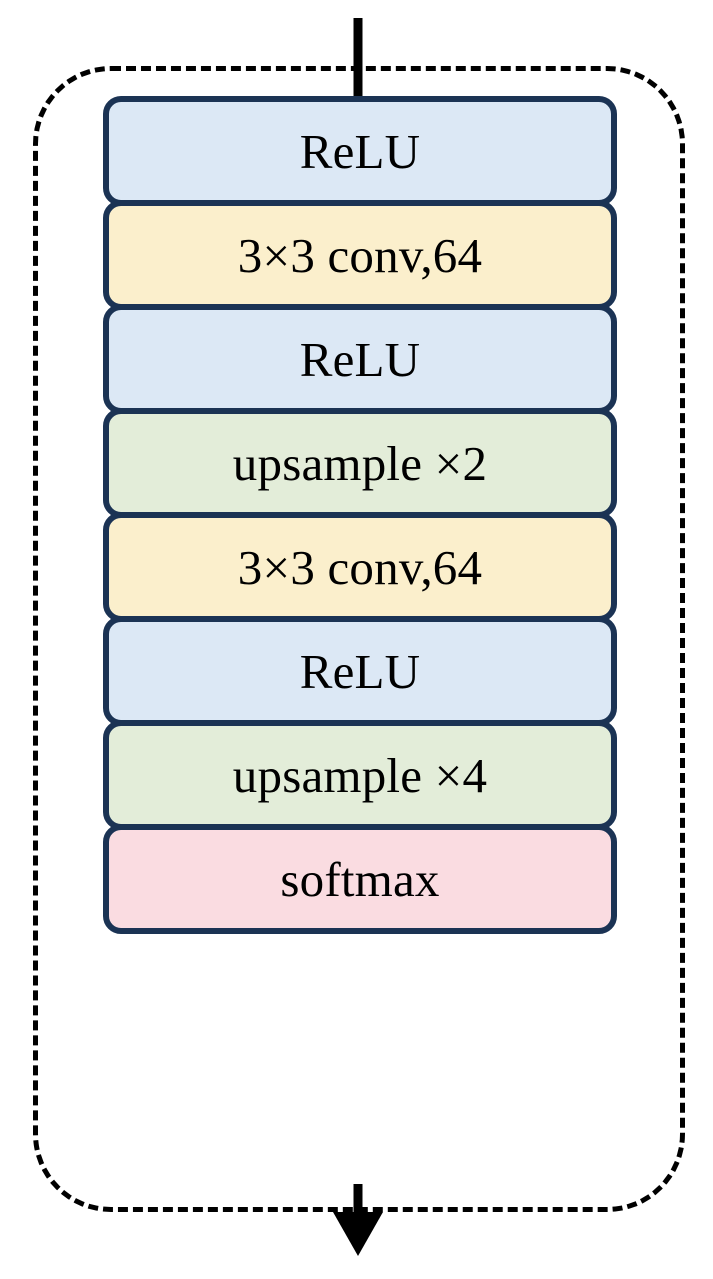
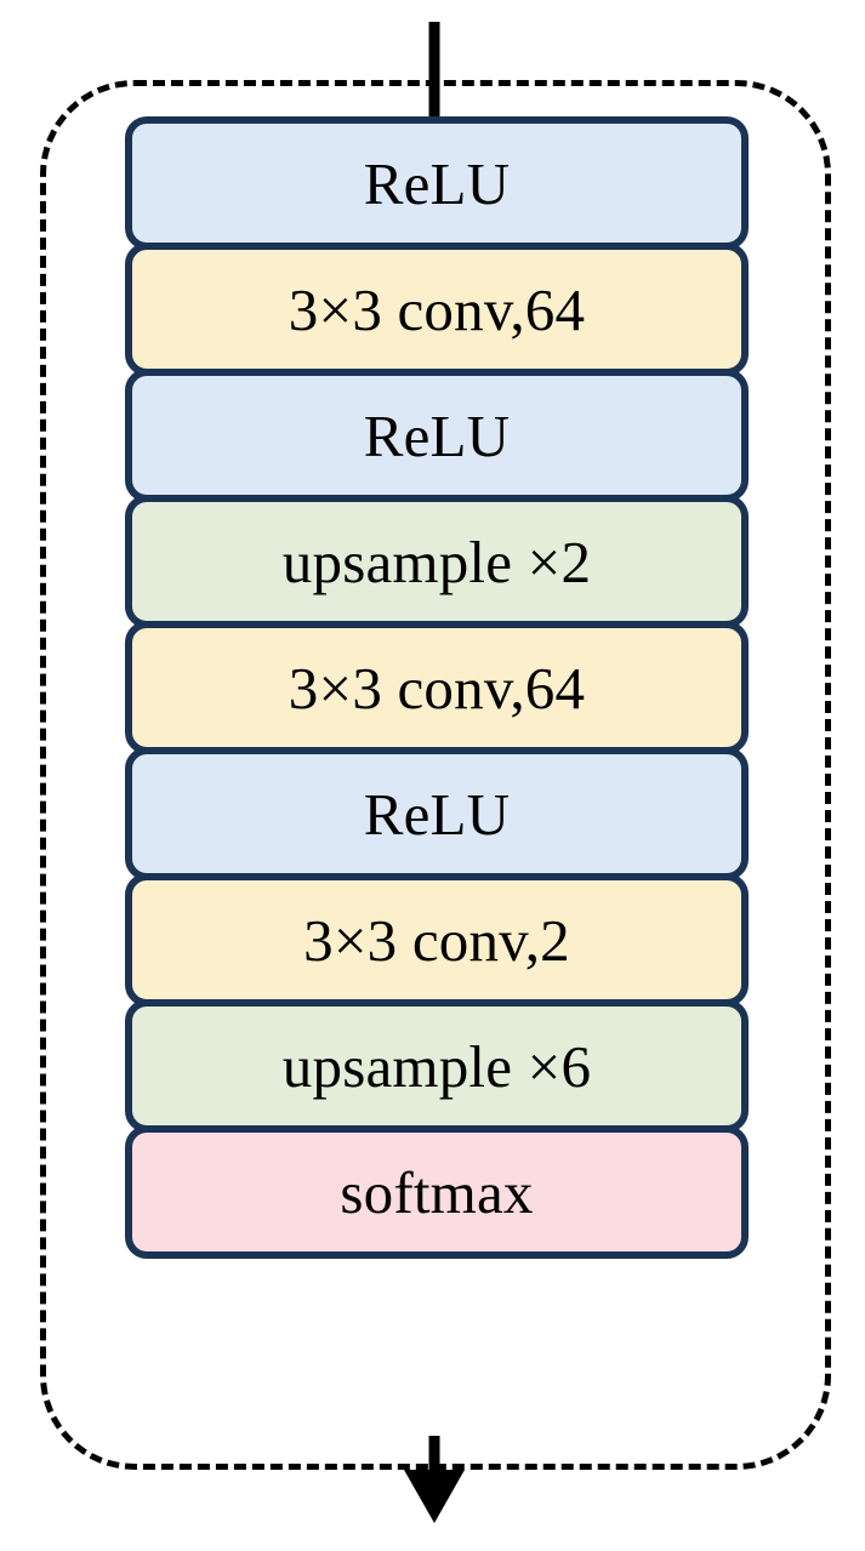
  ReLU
  3×3 conv,64
  ReLU
  upsample ×2
  3×3 conv,64
  ReLU
+ 3×3 conv,2
- upsample ×4
+ upsample ×6
  softmax
